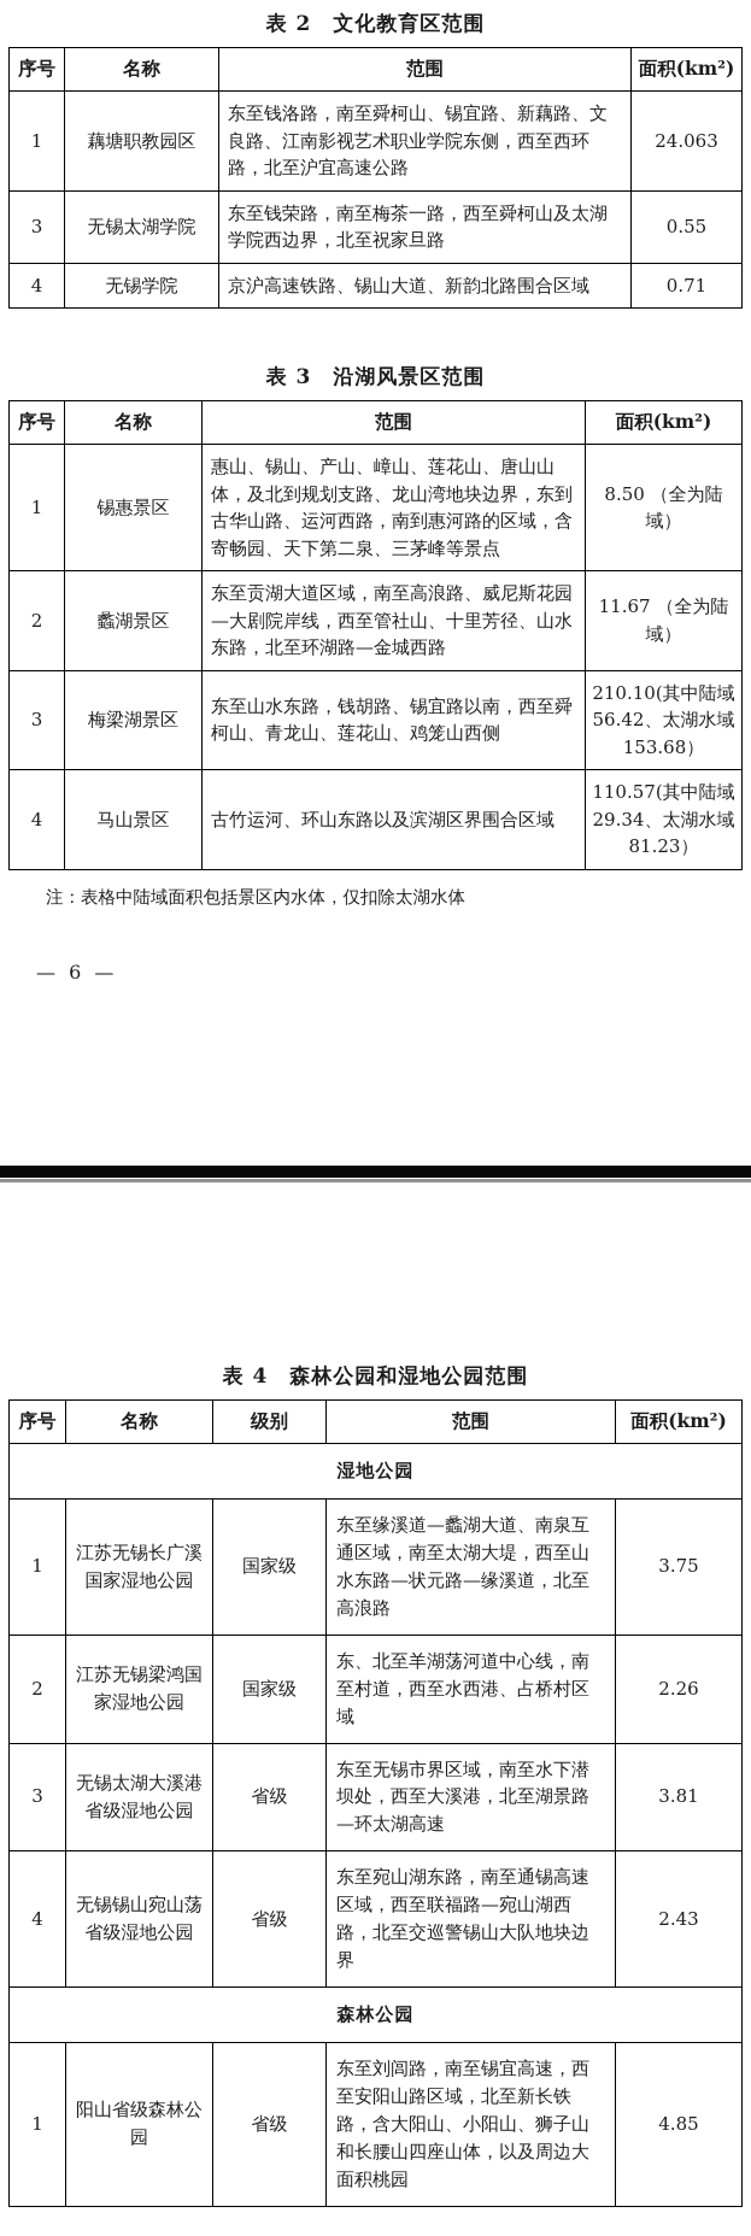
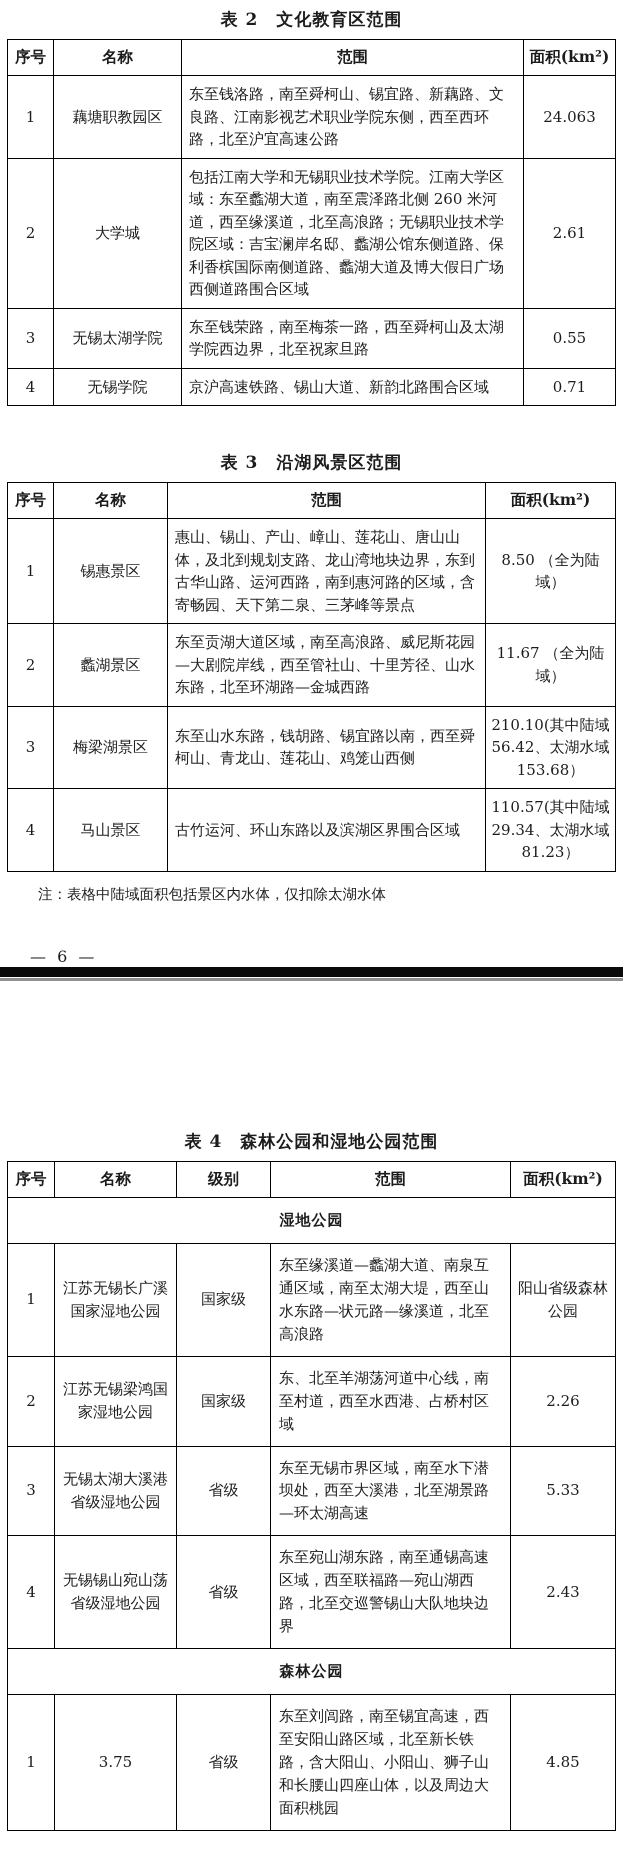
  表 2 文化教育区范围
  序号	名称	范围	面积(km²)
  1	藕塘职教园区	东至钱洛路，南至舜柯山、锡宜路、新藕路、文良路、江南影视艺术职业学院东侧，西至西环路，北至沪宜高速公路	24.063
+ 2	大学城	包括江南大学和无锡职业技术学院。江南大学区域：东至蠡湖大道，南至震泽路北侧 260 米河道，西至缘溪道，北至高浪路；无锡职业技术学院区域：吉宝澜岸名邸、蠡湖公馆东侧道路、保利香槟国际南侧道路、蠡湖大道及博大假日广场西侧道路围合区域	2.61
  3	无锡太湖学院	东至钱荣路，南至梅茶一路，西至舜柯山及太湖学院西边界，北至祝家旦路	0.55
  4	无锡学院	京沪高速铁路、锡山大道、新韵北路围合区域	0.71
  表 3 沿湖风景区范围
  序号	名称	范围	面积(km²)
  1	锡惠景区	惠山、锡山、产山、嶂山、莲花山、唐山山体，及北到规划支路、龙山湾地块边界，东到古华山路、运河西路，南到惠河路的区域，含寄畅园、天下第二泉、三茅峰等景点	8.50 （全为陆域）
  2	蠡湖景区	东至贡湖大道区域，南至高浪路、威尼斯花园—大剧院岸线，西至管社山、十里芳径、山水东路，北至环湖路—金城西路	11.67 （全为陆域）
  3	梅梁湖景区	东至山水东路，钱胡路、锡宜路以南，西至舜柯山、青龙山、莲花山、鸡笼山西侧	210.10(其中陆域56.42、太湖水域153.68）
  4	马山景区	古竹运河、环山东路以及滨湖区界围合区域	110.57(其中陆域29.34、太湖水域81.23）
  注：表格中陆域面积包括景区内水体，仅扣除太湖水体
  — 6 —
  表 4 森林公园和湿地公园范围
  序号	名称	级别	范围	面积(km²)
  湿地公园
- 1	江苏无锡长广溪国家湿地公园	国家级	东至缘溪道—蠡湖大道、南泉互通区域，南至太湖大堤，西至山水东路—状元路—缘溪道，北至高浪路	3.75
+ 1	江苏无锡长广溪国家湿地公园	国家级	东至缘溪道—蠡湖大道、南泉互通区域，南至太湖大堤，西至山水东路—状元路—缘溪道，北至高浪路	阳山省级森林公园
  2	江苏无锡梁鸿国家湿地公园	国家级	东、北至羊湖荡河道中心线，南至村道，西至水西港、占桥村区域	2.26
- 3	无锡太湖大溪港省级湿地公园	省级	东至无锡市界区域，南至水下潜坝处，西至大溪港，北至湖景路—环太湖高速	3.81
+ 3	无锡太湖大溪港省级湿地公园	省级	东至无锡市界区域，南至水下潜坝处，西至大溪港，北至湖景路—环太湖高速	5.33
  4	无锡锡山宛山荡省级湿地公园	省级	东至宛山湖东路，南至通锡高速区域，西至联福路—宛山湖西路，北至交巡警锡山大队地块边界	2.43
  森林公园
- 1	阳山省级森林公园	省级	东至刘闾路，南至锡宜高速，西至安阳山路区域，北至新长铁路，含大阳山、小阳山、狮子山和长腰山四座山体，以及周边大面积桃园	4.85
+ 1	3.75	省级	东至刘闾路，南至锡宜高速，西至安阳山路区域，北至新长铁路，含大阳山、小阳山、狮子山和长腰山四座山体，以及周边大面积桃园	4.85
